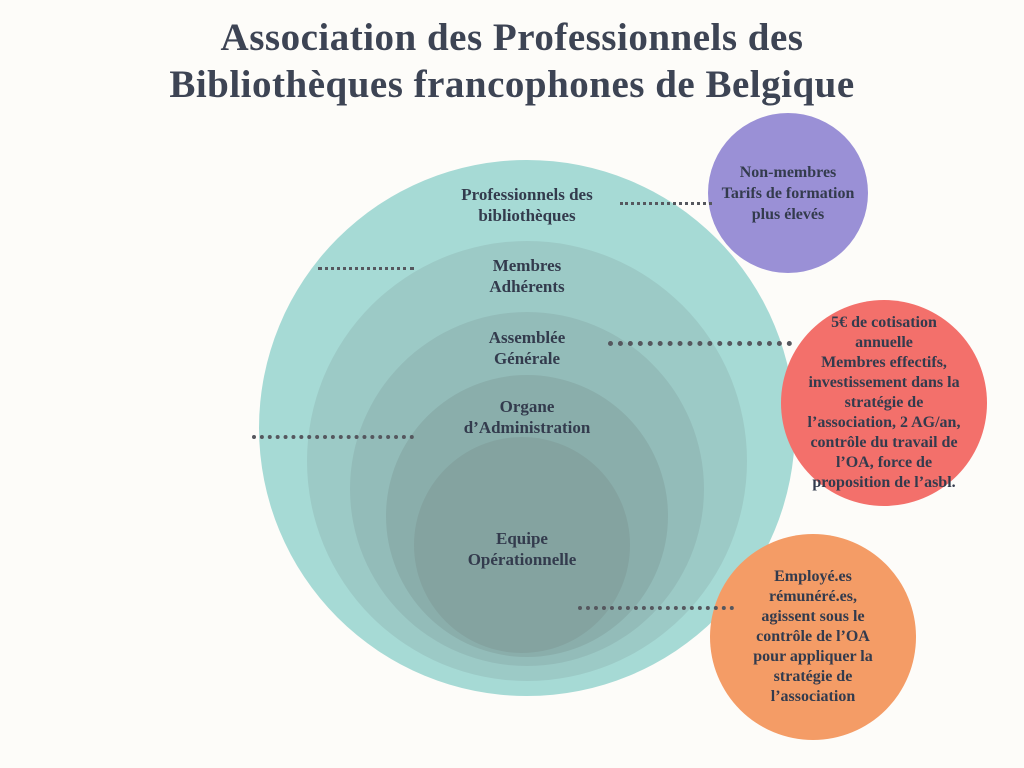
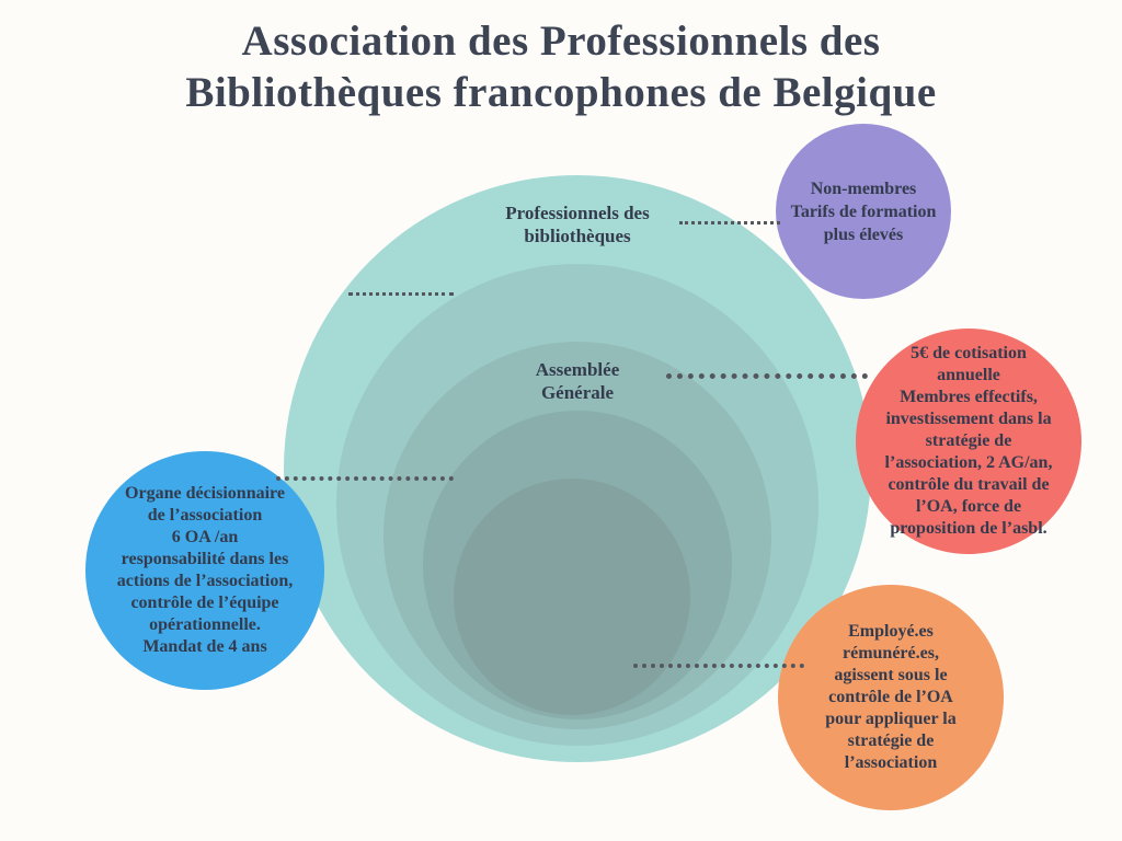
  Association des Professionnels des
  Bibliothèques francophones de Belgique
  Professionnels des
  bibliothèques
- Membres
- Adhérents
  Assemblée
  Générale
- Organe
- d’Administration
- Equipe
- Opérationnelle
  Non-membres
  Tarifs de formation
  plus élevés
  5€ de cotisation
  annuelle
  Membres effectifs,
  investissement dans la
  stratégie de
  l’association, 2 AG/an,
  contrôle du travail de
  l’OA, force de
  proposition de l’asbl.
+ Organe décisionnaire
+ de l’association
+ 6 OA /an
+ responsabilité dans les
+ actions de l’association,
+ contrôle de l’équipe
+ opérationnelle.
+ Mandat de 4 ans
  Employé.es
  rémunéré.es,
  agissent sous le
  contrôle de l’OA
  pour appliquer la
  stratégie de
  l’association
